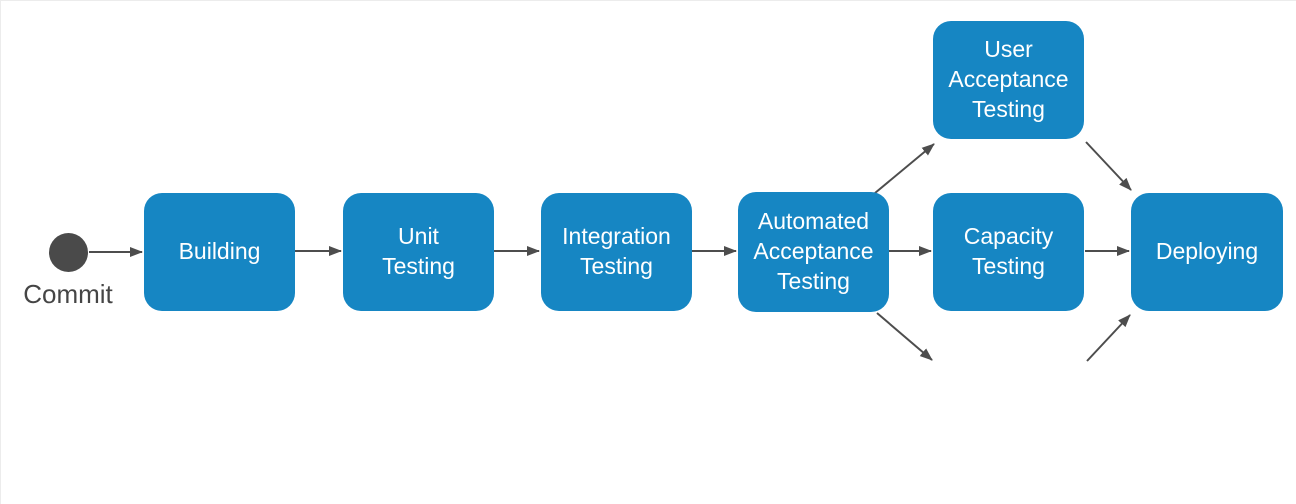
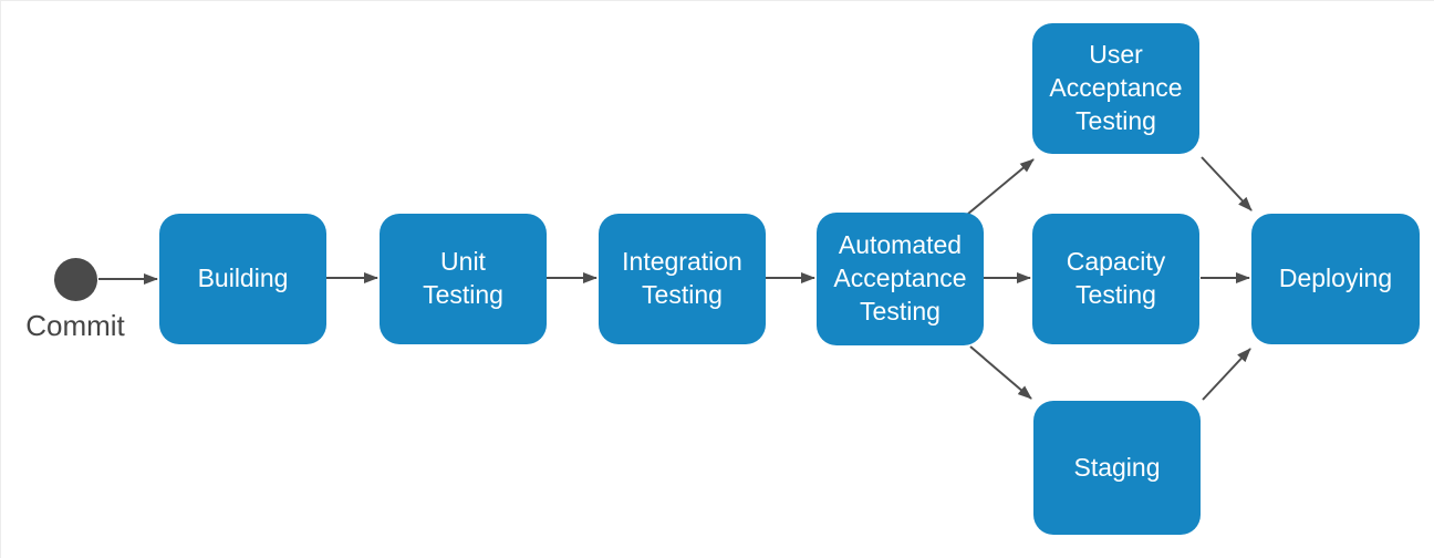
  Commit
  Building
  Unit
  Testing
  Integration
  Testing
  Automated
  Acceptance
  Testing
  User
  Acceptance
  Testing
  Capacity
  Testing
+ Staging
  Deploying
